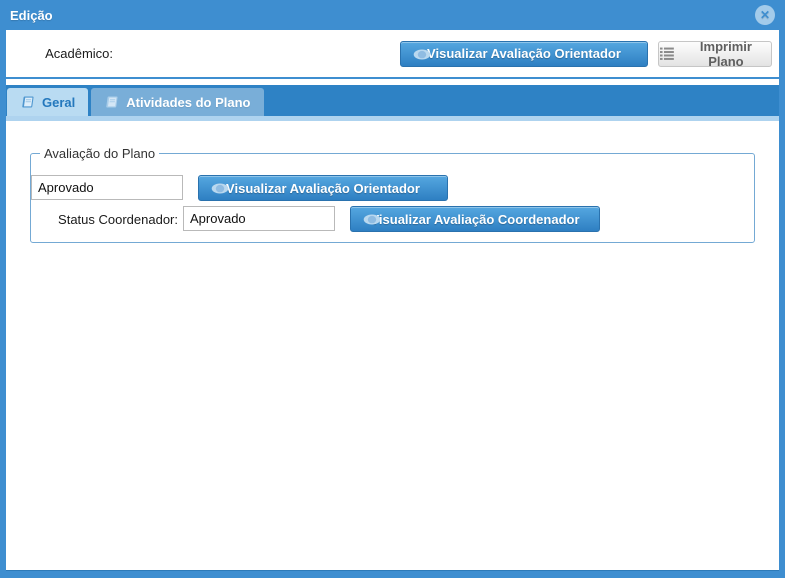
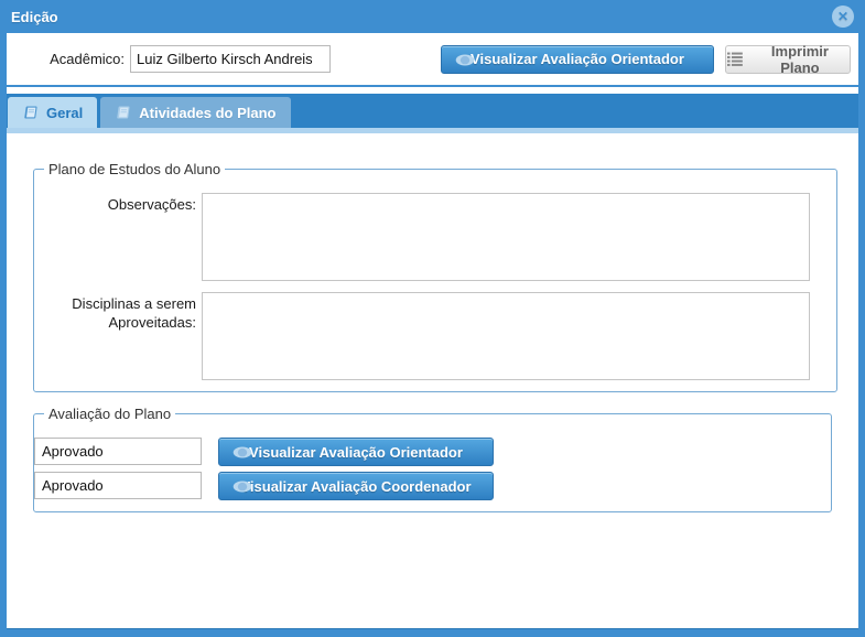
  Edição
  ✕
  Acadêmico:
+ Luiz Gilberto Kirsch Andreis
  Visualizar Avaliação Orientador
  Imprimir Plano
  Geral
  Atividades do Plano
+ Plano de Estudos do Aluno
+ Observações:
+ Disciplinas a serem Aproveitadas:
  Avaliação do Plano
  Aprovado
  Visualizar Avaliação Orientador
- Status Coordenador:
  Aprovado
  isualizar Avaliação Coordenador
